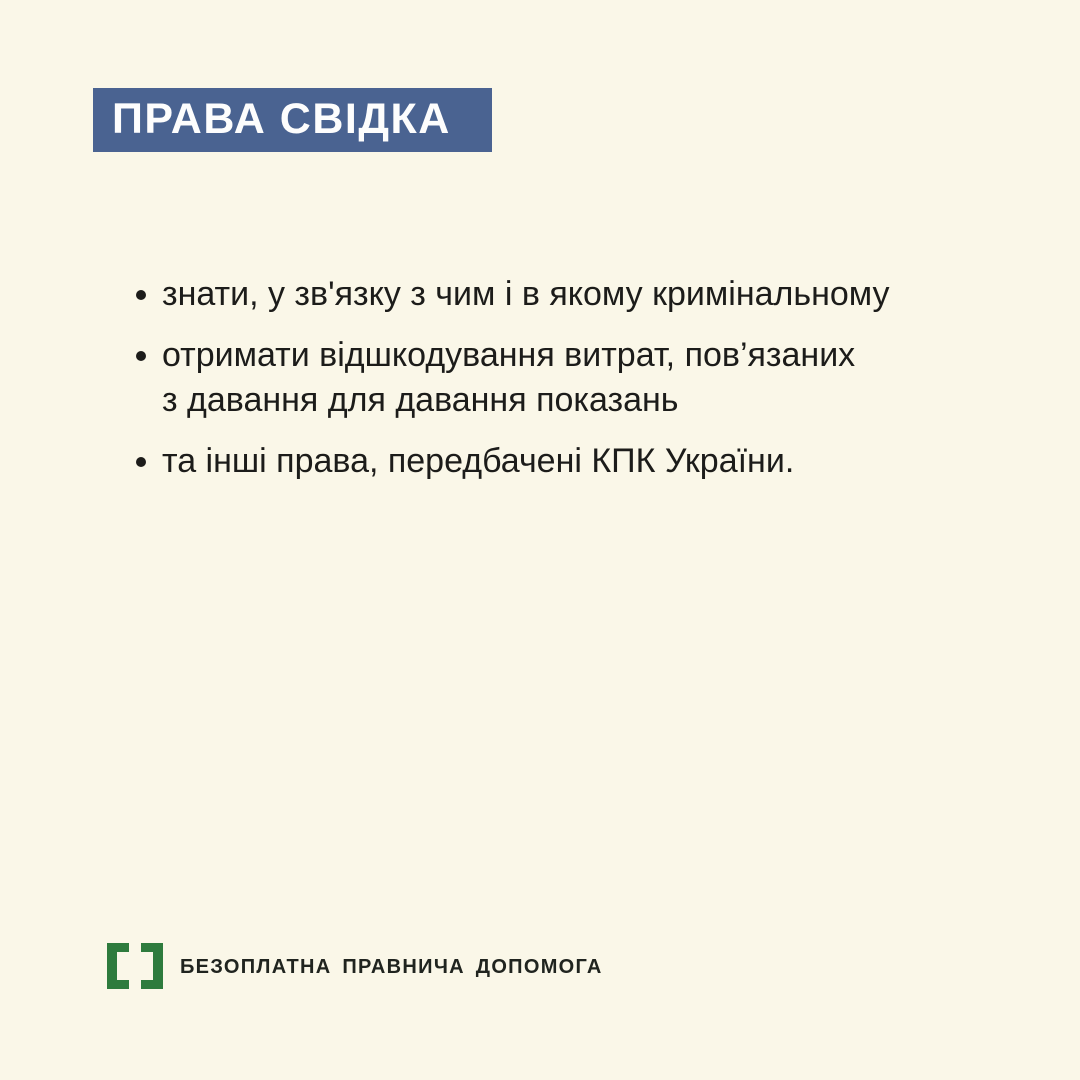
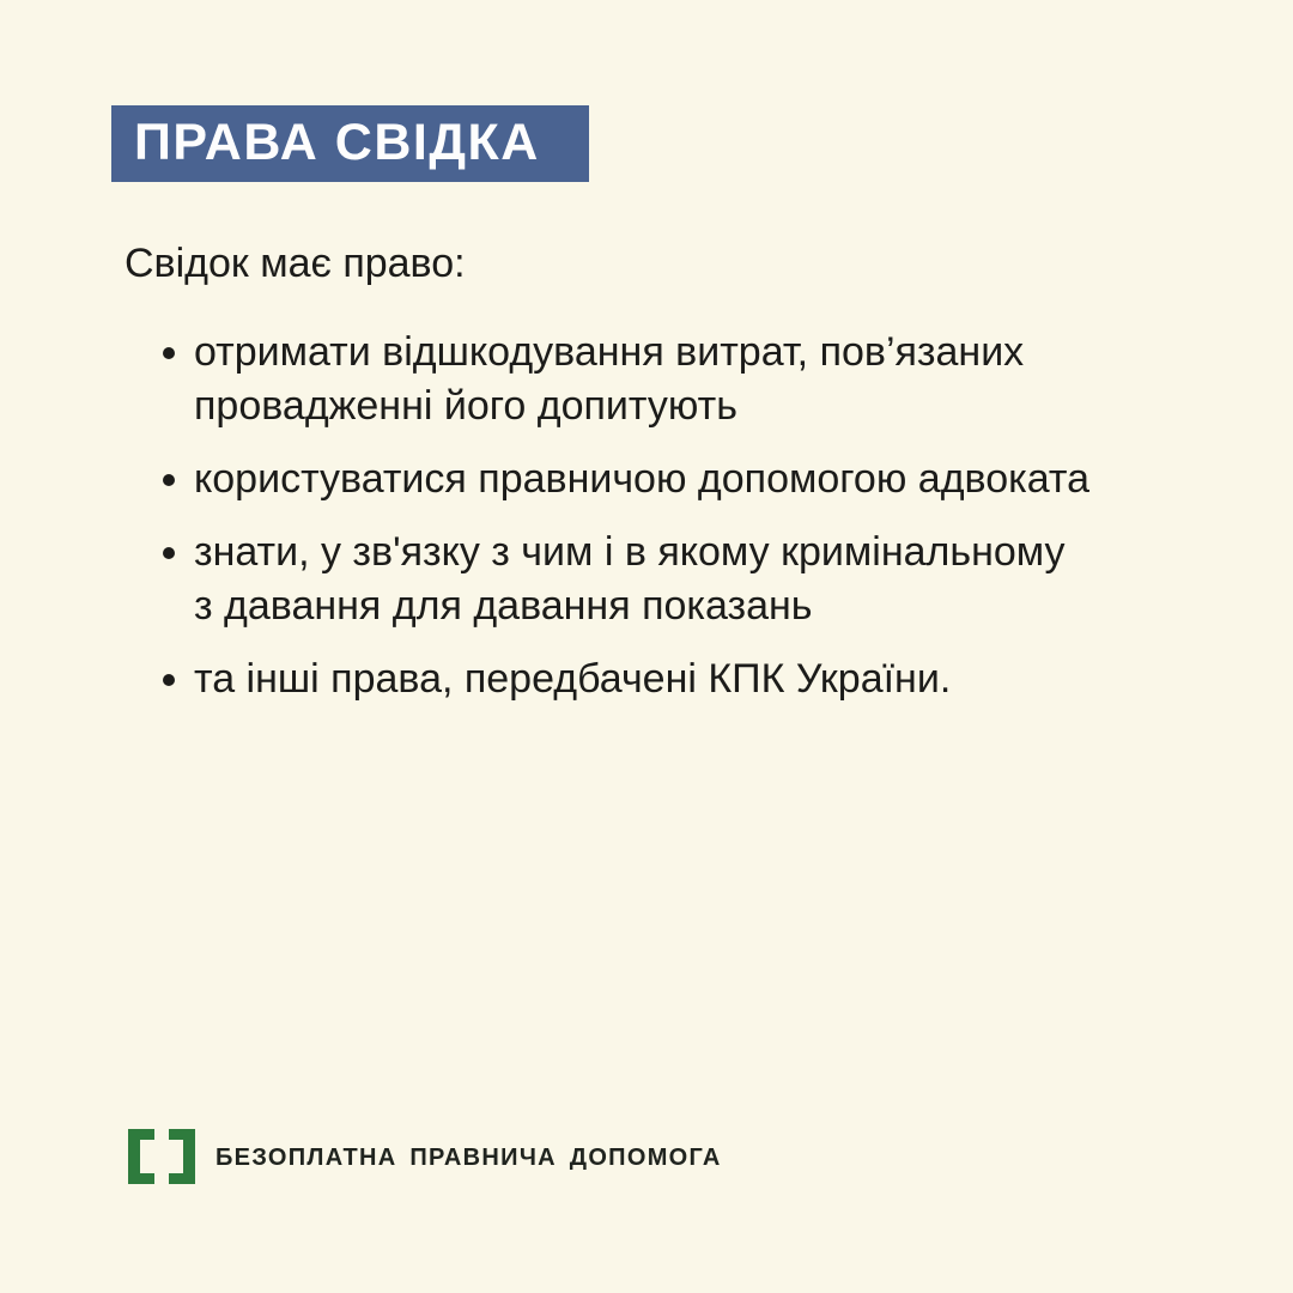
  ПРАВА СВІДКА
+ Свідок має право:
- знати, у зв'язку з чим і в якому кримінальному
+ отримати відшкодування витрат, пов’язаних
+ провадженні його допитують
+ користуватися правничою допомогою адвоката
- отримати відшкодування витрат, пов’язаних
+ знати, у зв'язку з чим і в якому кримінальному
  з давання для давання показань
  та інші права, передбачені КПК України.
  БЕЗОПЛАТНА ПРАВНИЧА ДОПОМОГА
